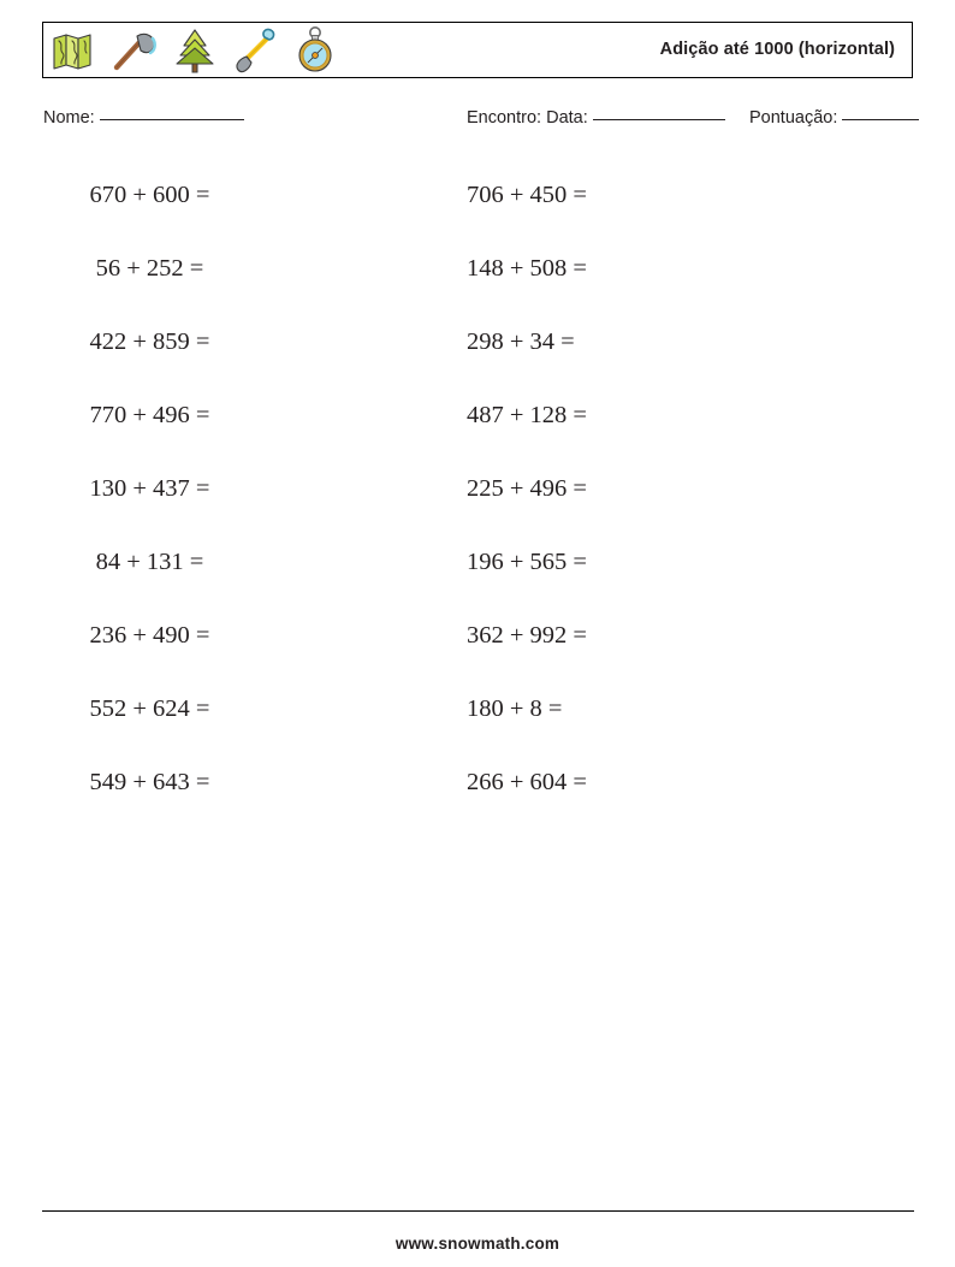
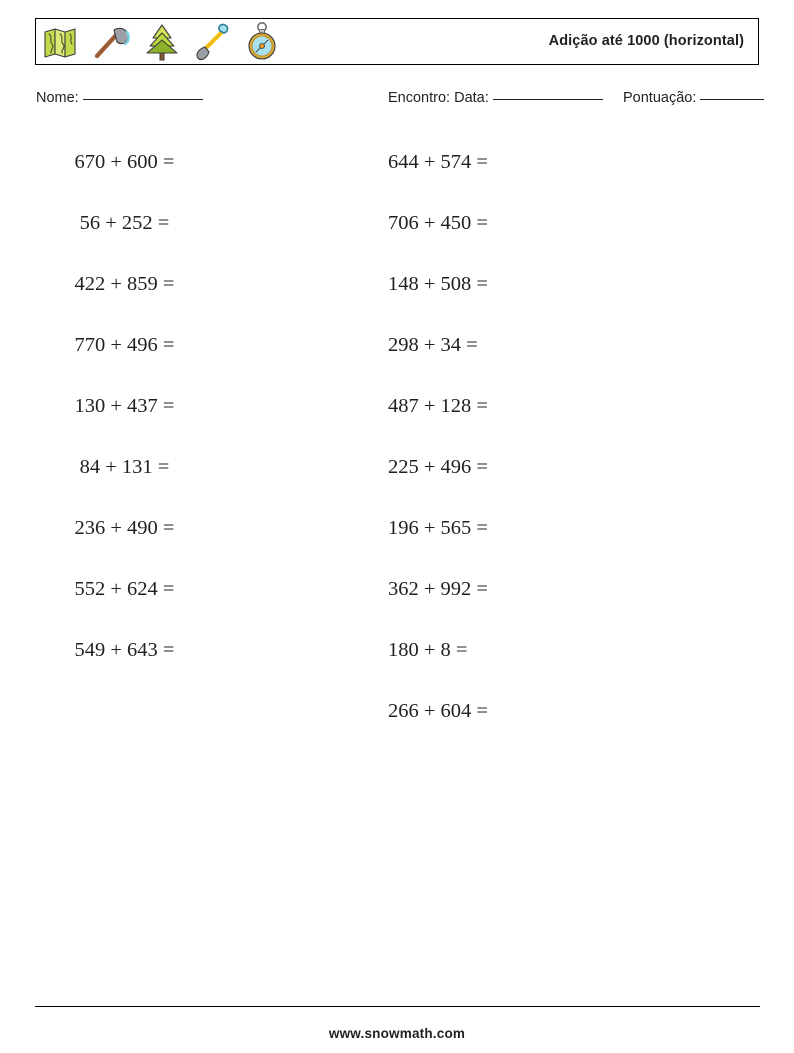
  Adição até 1000 (horizontal)
  Nome:
  Encontro: Data:
  Pontuação:
  670 + 600 =
  56 + 252 =
  422 + 859 =
  770 + 496 =
  130 + 437 =
  84 + 131 =
  236 + 490 =
  552 + 624 =
  549 + 643 =
+ 644 + 574 =
  706 + 450 =
  148 + 508 =
  298 + 34 =
  487 + 128 =
  225 + 496 =
  196 + 565 =
  362 + 992 =
  180 + 8 =
  266 + 604 =
  www.snowmath.com
